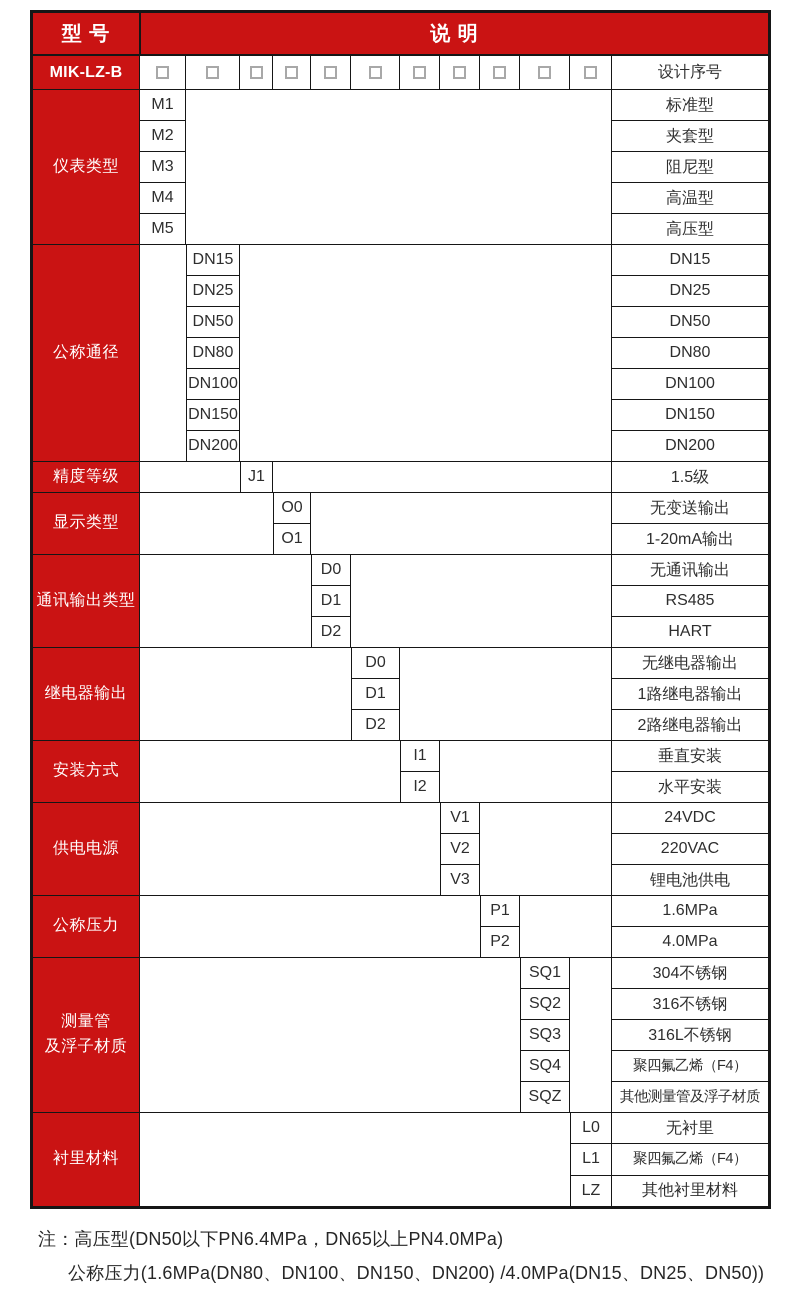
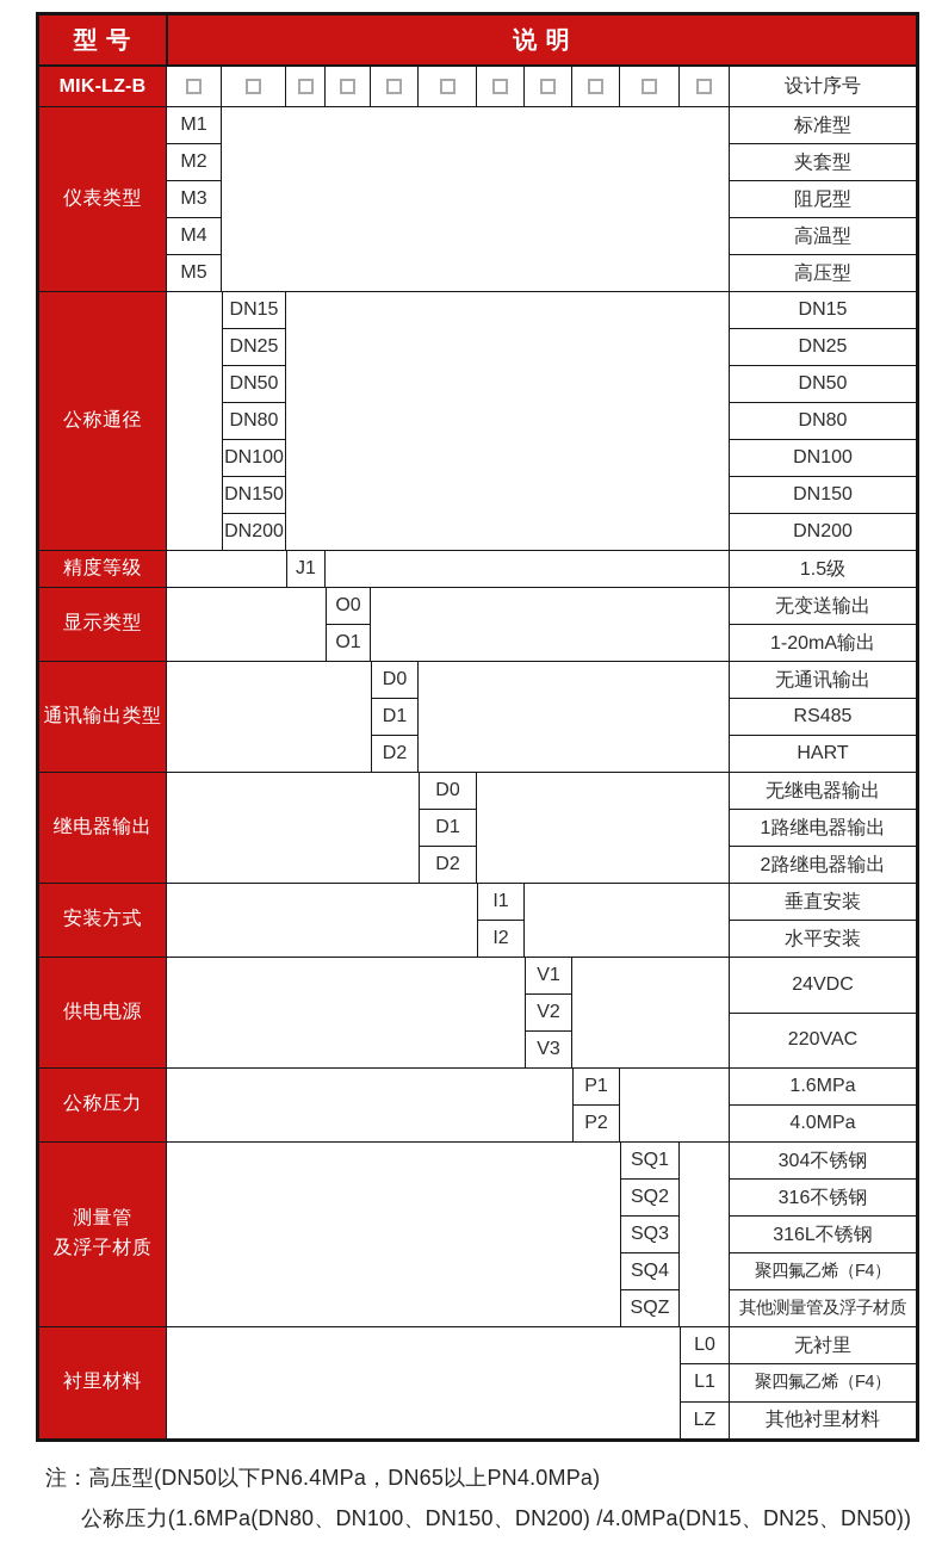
  型 号
  说 明
  MIK-LZ-B
  设计序号
  仪表类型
  M1
  M2
  M3
  M4
  M5
  标准型
  夹套型
  阻尼型
  高温型
  高压型
  公称通径
  DN15
  DN25
  DN50
  DN80
  DN100
  DN150
  DN200
  DN15
  DN25
  DN50
  DN80
  DN100
  DN150
  DN200
  精度等级
  J1
  1.5级
  显示类型
  O0
  O1
  无变送输出
  1-20mA输出
  通讯输出类型
  D0
  D1
  D2
  无通讯输出
  RS485
  HART
  继电器输出
  D0
  D1
  D2
  无继电器输出
  1路继电器输出
  2路继电器输出
  安装方式
  I1
  I2
  垂直安装
  水平安装
  供电电源
  V1
  V2
  V3
  24VDC
  220VAC
- 锂电池供电
  公称压力
  P1
  P2
  1.6MPa
  4.0MPa
  测量管
  及浮子材质
  SQ1
  SQ2
  SQ3
  SQ4
  SQZ
  304不锈钢
  316不锈钢
  316L不锈钢
  聚四氟乙烯（F4）
  其他测量管及浮子材质
  衬里材料
  L0
  L1
  LZ
  无衬里
  聚四氟乙烯（F4）
  其他衬里材料
  注：高压型(DN50以下PN6.4MPa，DN65以上PN4.0MPa)
  公称压力(1.6MPa(DN80、DN100、DN150、DN200) /4.0MPa(DN15、DN25、DN50))
